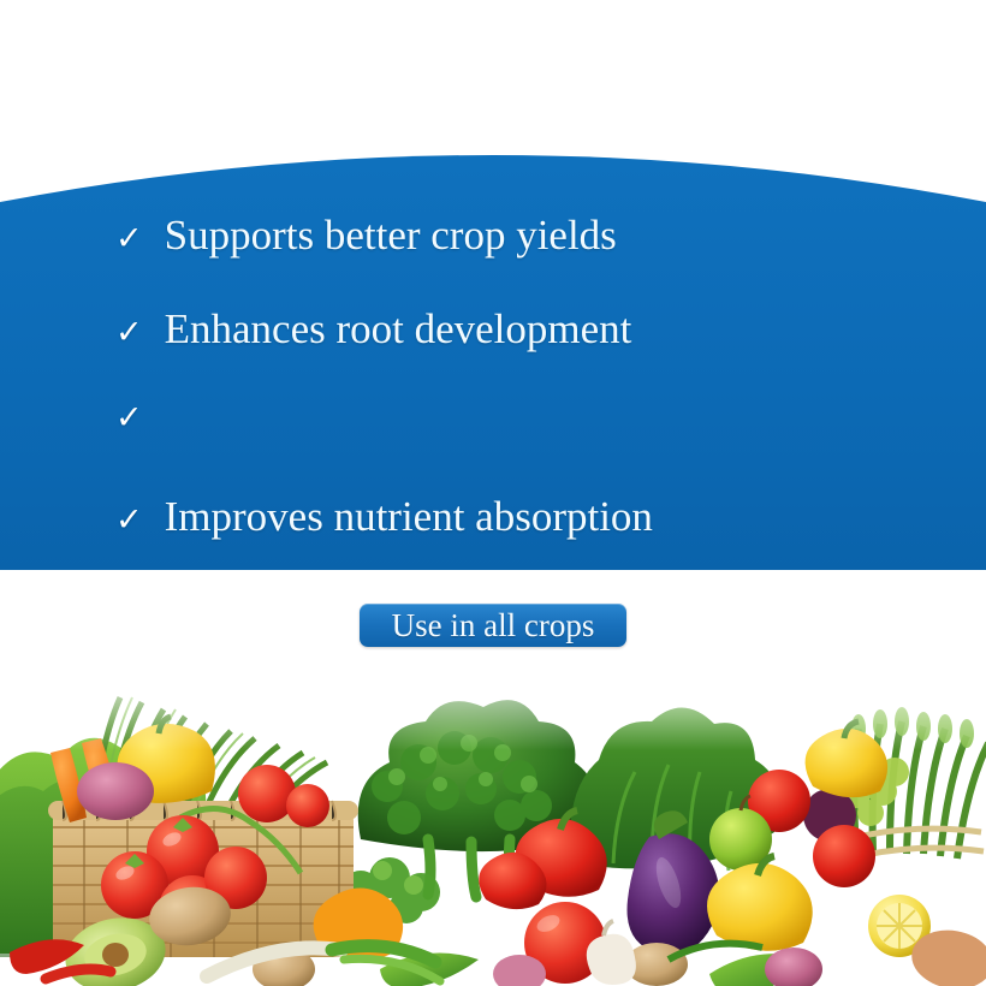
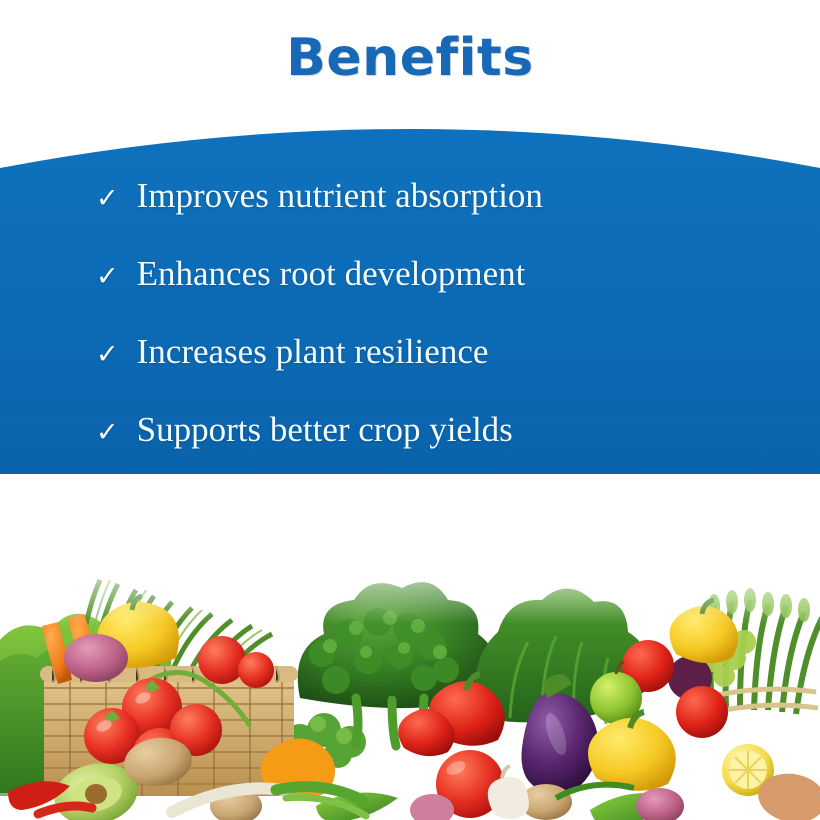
+ Benefits
  ✓
- Supports better crop yields
+ Improves nutrient absorption
  ✓
  Enhances root development
  ✓
+ Increases plant resilience
  ✓
- Improves nutrient absorption
+ Supports better crop yields
- Use in all crops
